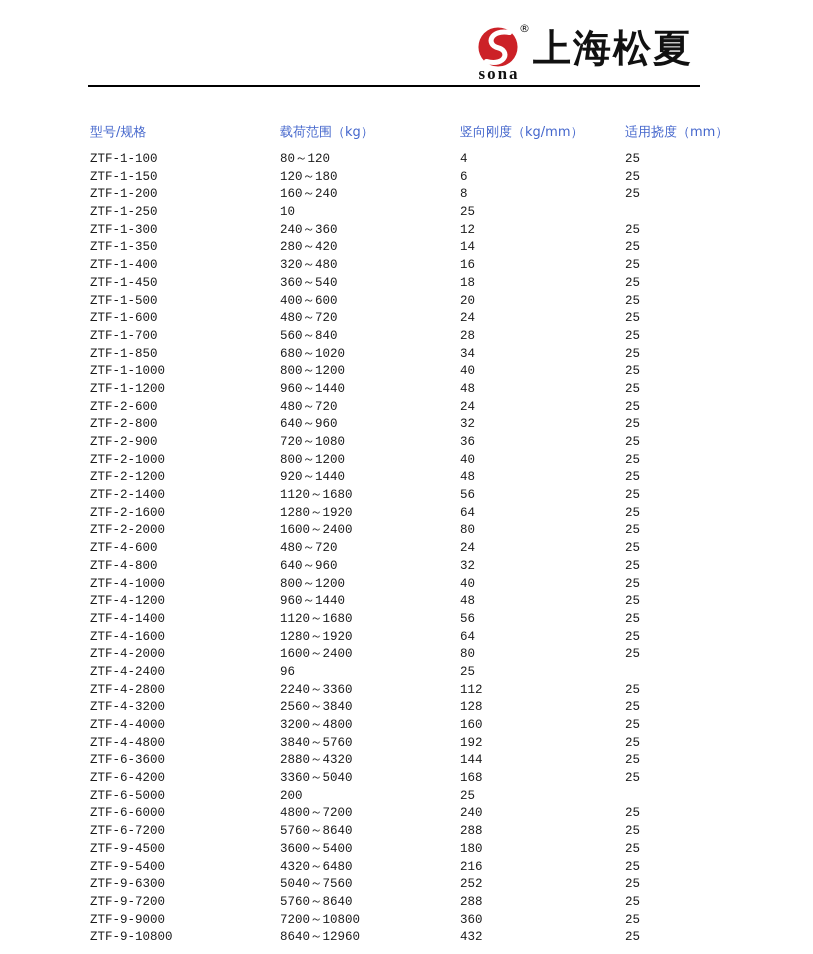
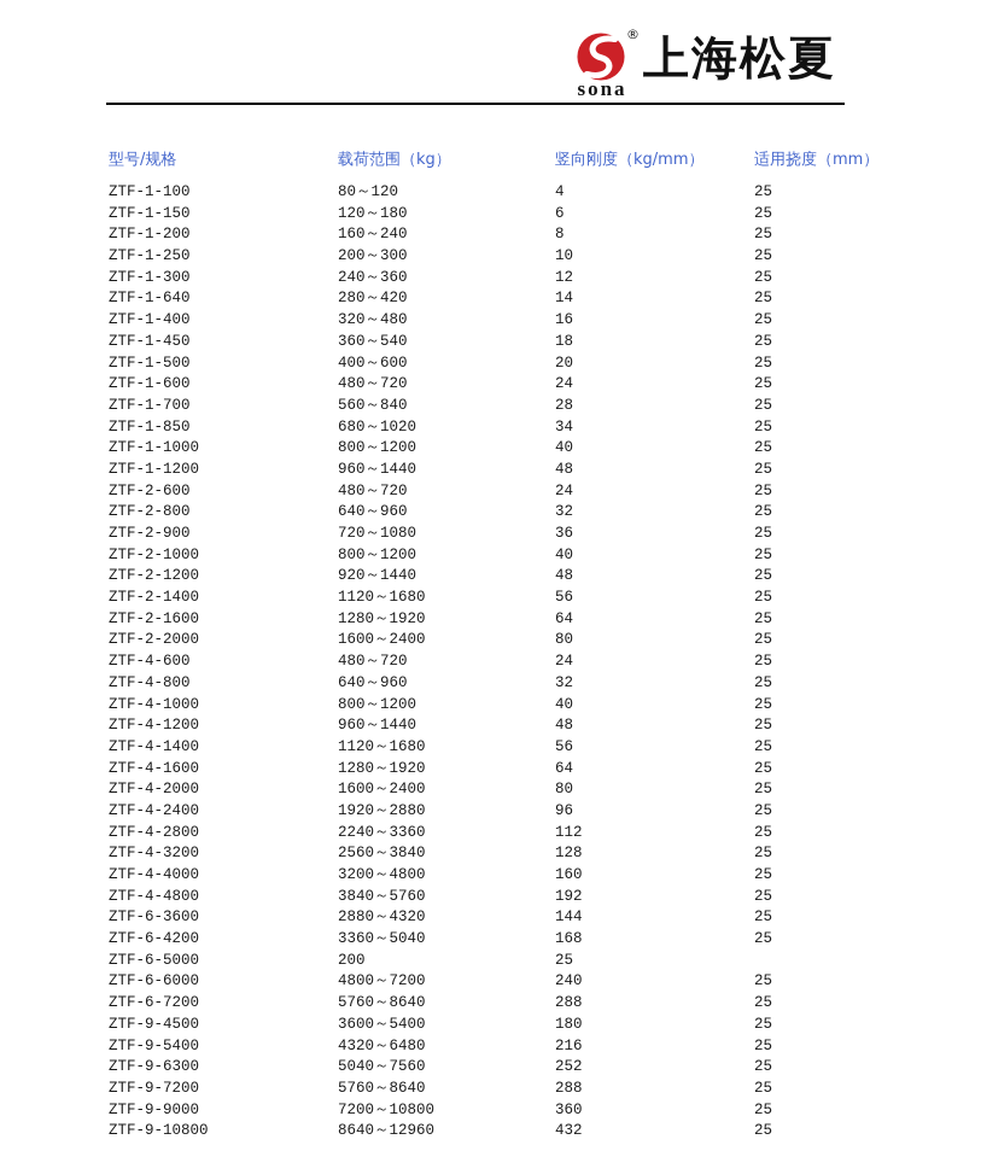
  ®
  sona
  上海松夏
  型号/规格
  载荷范围（kg）
  竖向刚度（kg/mm）
  适用挠度（mm）
  ZTF-1-100
  80～120
  4
  25
  ZTF-1-150
  120～180
  6
  25
  ZTF-1-200
  160～240
  8
  25
  ZTF-1-250
+ 200～300
  10
  25
  ZTF-1-300
  240～360
  12
  25
- ZTF-1-350
+ ZTF-1-640
  280～420
  14
  25
  ZTF-1-400
  320～480
  16
  25
  ZTF-1-450
  360～540
  18
  25
  ZTF-1-500
  400～600
  20
  25
  ZTF-1-600
  480～720
  24
  25
  ZTF-1-700
  560～840
  28
  25
  ZTF-1-850
  680～1020
  34
  25
  ZTF-1-1000
  800～1200
  40
  25
  ZTF-1-1200
  960～1440
  48
  25
  ZTF-2-600
  480～720
  24
  25
  ZTF-2-800
  640～960
  32
  25
  ZTF-2-900
  720～1080
  36
  25
  ZTF-2-1000
  800～1200
  40
  25
  ZTF-2-1200
  920～1440
  48
  25
  ZTF-2-1400
  1120～1680
  56
  25
  ZTF-2-1600
  1280～1920
  64
  25
  ZTF-2-2000
  1600～2400
  80
  25
  ZTF-4-600
  480～720
  24
  25
  ZTF-4-800
  640～960
  32
  25
  ZTF-4-1000
  800～1200
  40
  25
  ZTF-4-1200
  960～1440
  48
  25
  ZTF-4-1400
  1120～1680
  56
  25
  ZTF-4-1600
  1280～1920
  64
  25
  ZTF-4-2000
  1600～2400
  80
  25
  ZTF-4-2400
+ 1920～2880
  96
  25
  ZTF-4-2800
  2240～3360
  112
  25
  ZTF-4-3200
  2560～3840
  128
  25
  ZTF-4-4000
  3200～4800
  160
  25
  ZTF-4-4800
  3840～5760
  192
  25
  ZTF-6-3600
  2880～4320
  144
  25
  ZTF-6-4200
  3360～5040
  168
  25
  ZTF-6-5000
  200
  25
  ZTF-6-6000
  4800～7200
  240
  25
  ZTF-6-7200
  5760～8640
  288
  25
  ZTF-9-4500
  3600～5400
  180
  25
  ZTF-9-5400
  4320～6480
  216
  25
  ZTF-9-6300
  5040～7560
  252
  25
  ZTF-9-7200
  5760～8640
  288
  25
  ZTF-9-9000
  7200～10800
  360
  25
  ZTF-9-10800
  8640～12960
  432
  25
